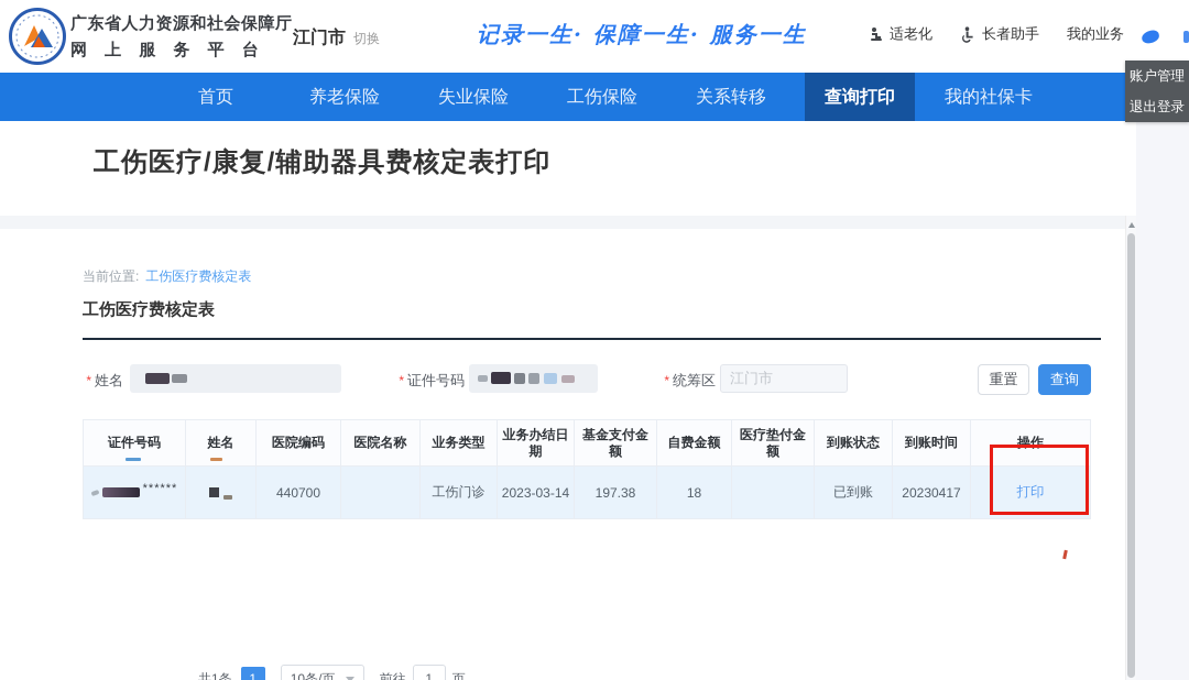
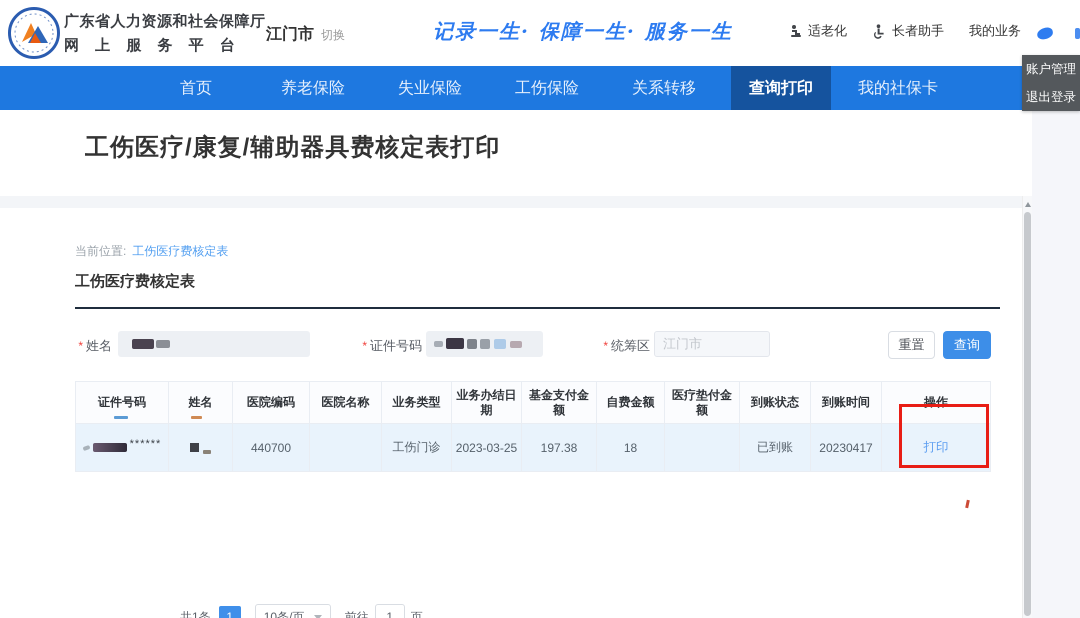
  广东省人力资源和社会保障厅
  网 上 服 务 平 台
  江门市 切换
  记录一生· 保障一生· 服务一生
  适老化
  长者助手
  我的业务
  首页
  养老保险
  失业保险
  工伤保险
  关系转移
  查询打印
  我的社保卡
  账户管理
  退出登录
  工伤医疗/康复/辅助器具费核定表打印
  当前位置: 工伤医疗费核定表
  工伤医疗费核定表
  * 姓名
  * 证件号码
  * 统筹区
  江门市
  重置
  查询
  证件号码	姓名	医院编码	医院名称	业务类型	业务办结日期	基金支付金额	自费金额	医疗垫付金额	到账状态	到账时间	操作
- ******		440700		工伤门诊	2023-03-14	197.38	18		已到账	20230417	打印
+ ******		440700		工伤门诊	2023-03-25	197.38	18		已到账	20230417	打印
  共1条
  1
  10条/页
  前往
  1
  页
